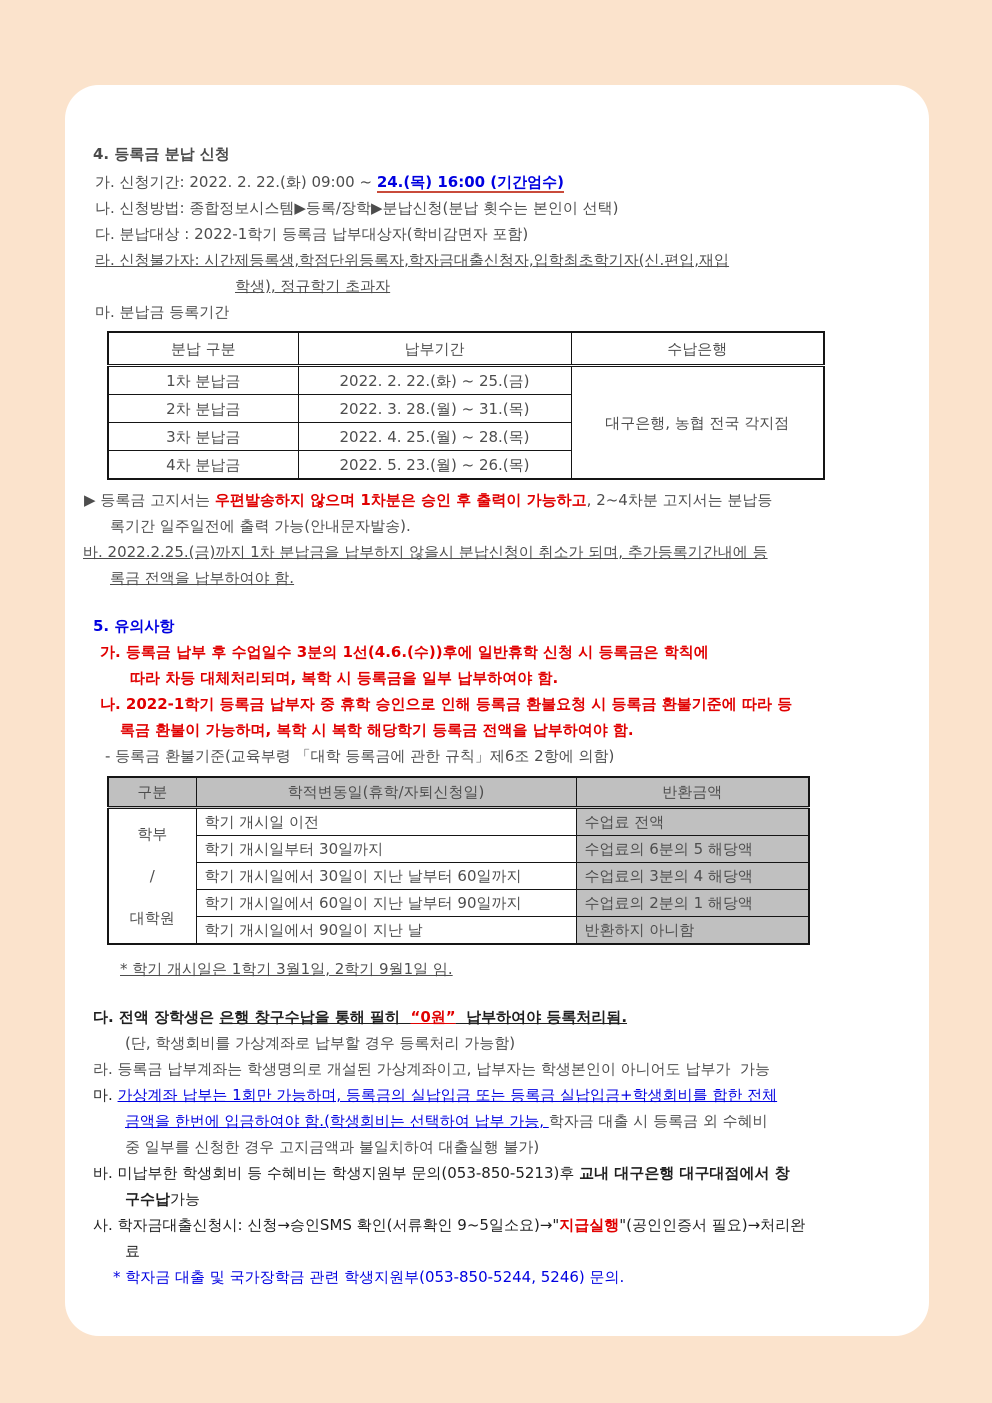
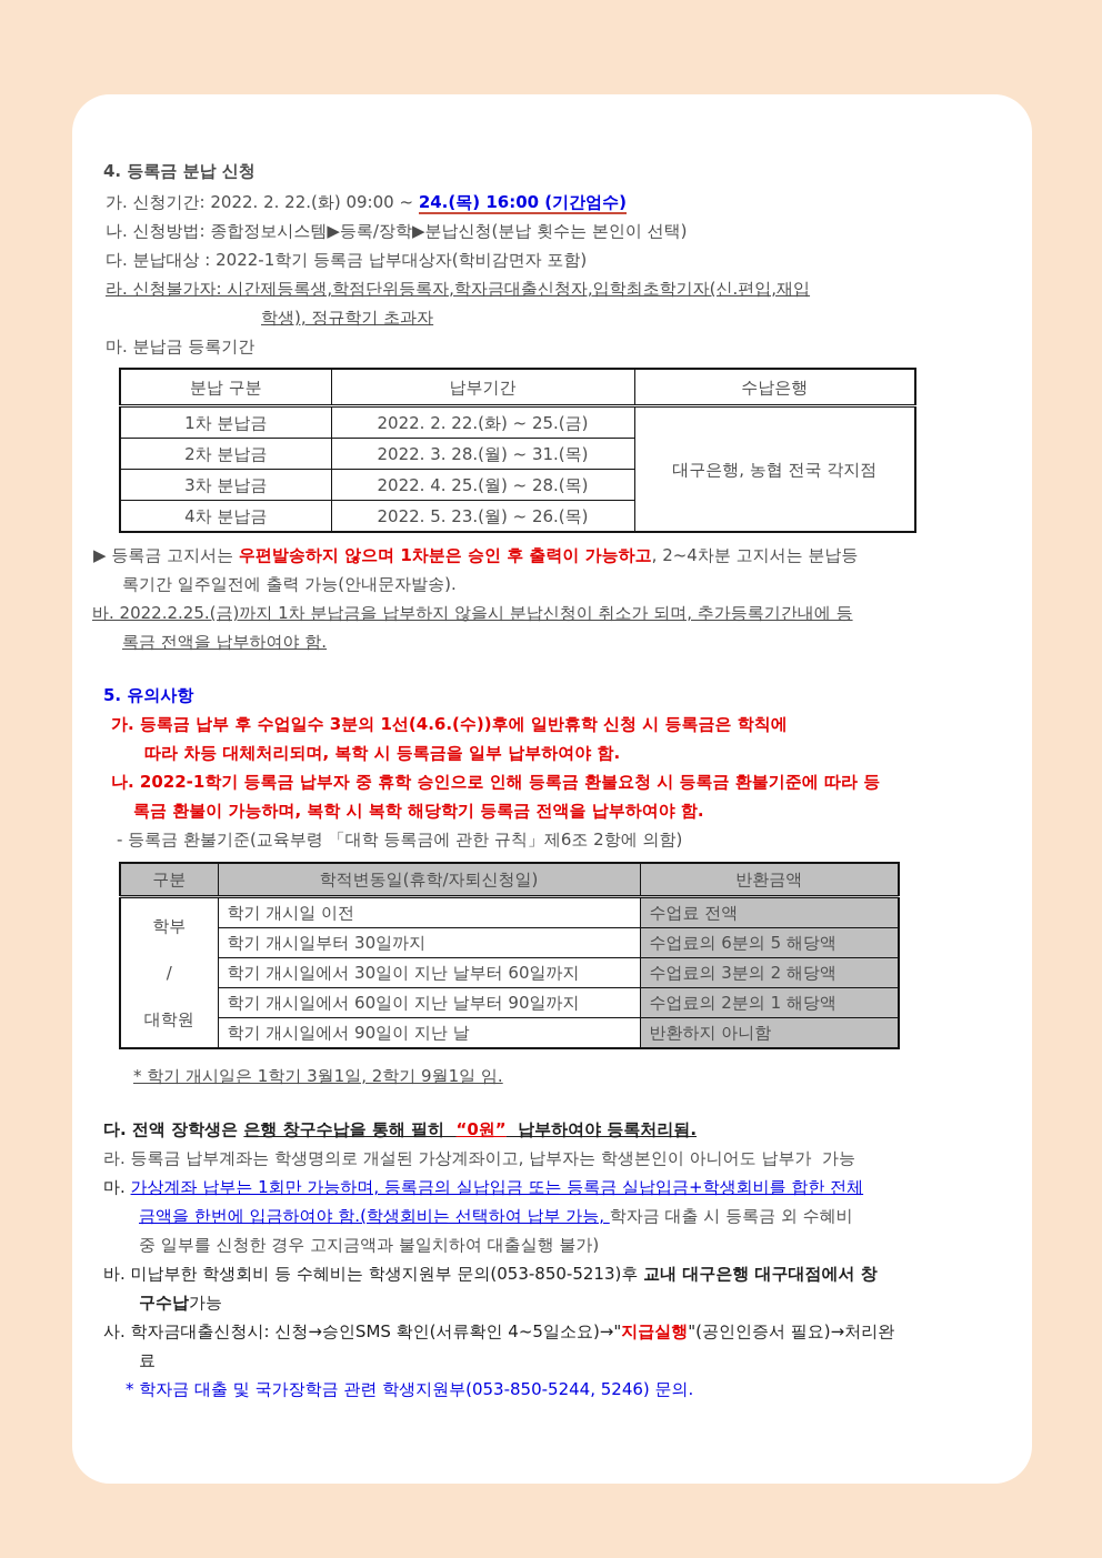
  4. 등록금 분납 신청
  가. 신청기간: 2022. 2. 22.(화) 09:00 ~ 24.(목) 16:00 (기간엄수)
  나. 신청방법: 종합정보시스템▶등록/장학▶분납신청(분납 횟수는 본인이 선택)
  다. 분납대상 : 2022-1학기 등록금 납부대상자(학비감면자 포함)
  라. 신청불가자: 시간제등록생,학점단위등록자,학자금대출신청자,입학최초학기자(신.편입,재입
  학생), 정규학기 초과자
  마. 분납금 등록기간
  분납 구분	납부기간	수납은행
  1차 분납금	2022. 2. 22.(화) ~ 25.(금)	대구은행, 농협 전국 각지점
  2차 분납금	2022. 3. 28.(월) ~ 31.(목)
  3차 분납금	2022. 4. 25.(월) ~ 28.(목)
  4차 분납금	2022. 5. 23.(월) ~ 26.(목)
  ▶ 등록금 고지서는 우편발송하지 않으며 1차분은 승인 후 출력이 가능하고, 2~4차분 고지서는 분납등
  록기간 일주일전에 출력 가능(안내문자발송).
  바. 2022.2.25.(금)까지 1차 분납금을 납부하지 않을시 분납신청이 취소가 되며, 추가등록기간내에 등
  록금 전액을 납부하여야 함.
  5. 유의사항
  가. 등록금 납부 후 수업일수 3분의 1선(4.6.(수))후에 일반휴학 신청 시 등록금은 학칙에
  따라 차등 대체처리되며, 복학 시 등록금을 일부 납부하여야 함.
  나. 2022-1학기 등록금 납부자 중 휴학 승인으로 인해 등록금 환불요청 시 등록금 환불기준에 따라 등
  록금 환불이 가능하며, 복학 시 복학 해당학기 등록금 전액을 납부하여야 함.
  - 등록금 환불기준(교육부령 「대학 등록금에 관한 규칙」제6조 2항에 의함)
  구분	학적변동일(휴학/자퇴신청일)	반환금액
  학부 / 대학원	학기 개시일 이전	수업료 전액
  학기 개시일부터 30일까지	수업료의 6분의 5 해당액
- 학기 개시일에서 30일이 지난 날부터 60일까지	수업료의 3분의 4 해당액
+ 학기 개시일에서 30일이 지난 날부터 60일까지	수업료의 3분의 2 해당액
  학기 개시일에서 60일이 지난 날부터 90일까지	수업료의 2분의 1 해당액
  학기 개시일에서 90일이 지난 날	반환하지 아니함
  * 학기 개시일은 1학기 3월1일, 2학기 9월1일 임.
  다. 전액 장학생은 은행 창구수납을 통해 필히 “0원” 납부하여야 등록처리됨.
- (단, 학생회비를 가상계좌로 납부할 경우 등록처리 가능함)
  라. 등록금 납부계좌는 학생명의로 개설된 가상계좌이고, 납부자는 학생본인이 아니어도 납부가 가능
  마. 가상계좌 납부는 1회만 가능하며, 등록금의 실납입금 또는 등록금 실납입금+학생회비를 합한 전체
  금액을 한번에 입금하여야 함.(학생회비는 선택하여 납부 가능, 학자금 대출 시 등록금 외 수혜비
  중 일부를 신청한 경우 고지금액과 불일치하여 대출실행 불가)
  바. 미납부한 학생회비 등 수혜비는 학생지원부 문의(053-850-5213)후 교내 대구은행 대구대점에서 창
  구수납가능
- 사. 학자금대출신청시: 신청→승인SMS 확인(서류확인 9~5일소요)→"지급실행"(공인인증서 필요)→처리완
+ 사. 학자금대출신청시: 신청→승인SMS 확인(서류확인 4~5일소요)→"지급실행"(공인인증서 필요)→처리완
  료
  * 학자금 대출 및 국가장학금 관련 학생지원부(053-850-5244, 5246) 문의.
